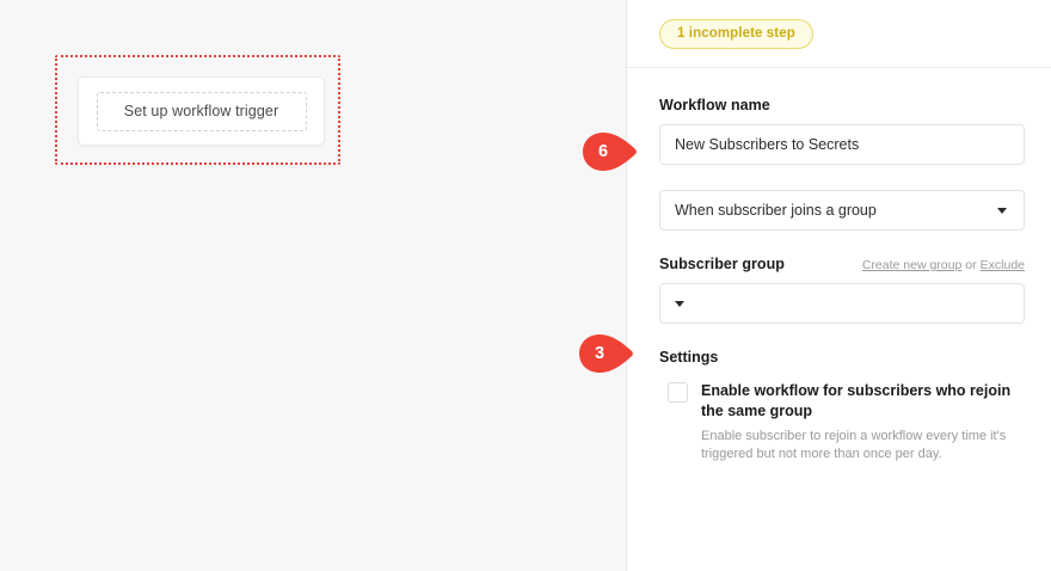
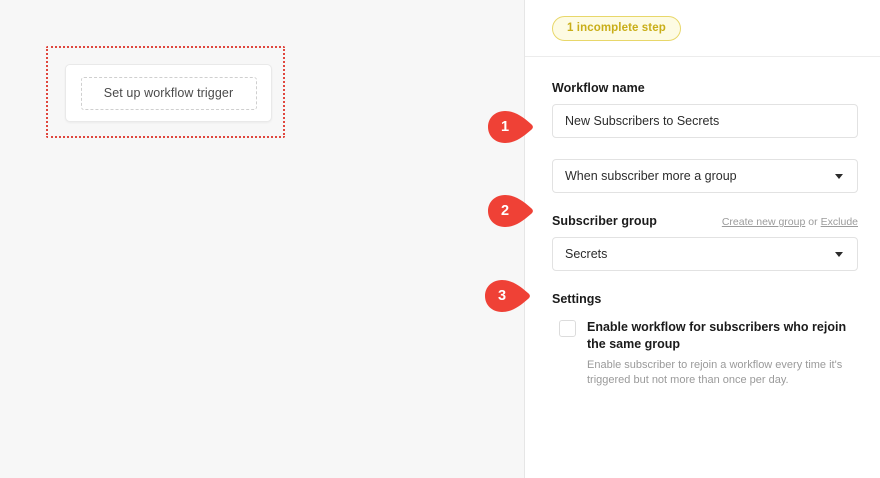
  Set up workflow trigger
  1 incomplete step
  Workflow name
  New Subscribers to Secrets
- When subscriber joins a group
+ When subscriber more a group
  Subscriber group
  Create new group or Exclude
+ Secrets
  Settings
  Enable workflow for subscribers who rejoin the same group
  Enable subscriber to rejoin a workflow every time it's triggered but not more than once per day.
- 6
+ 1
+ 2
  3
